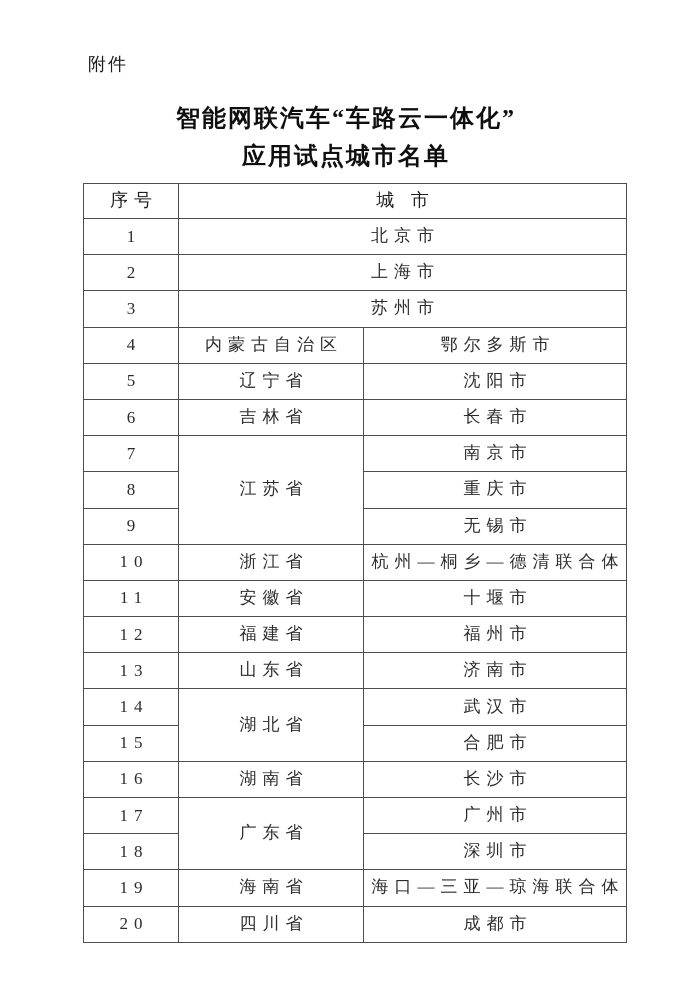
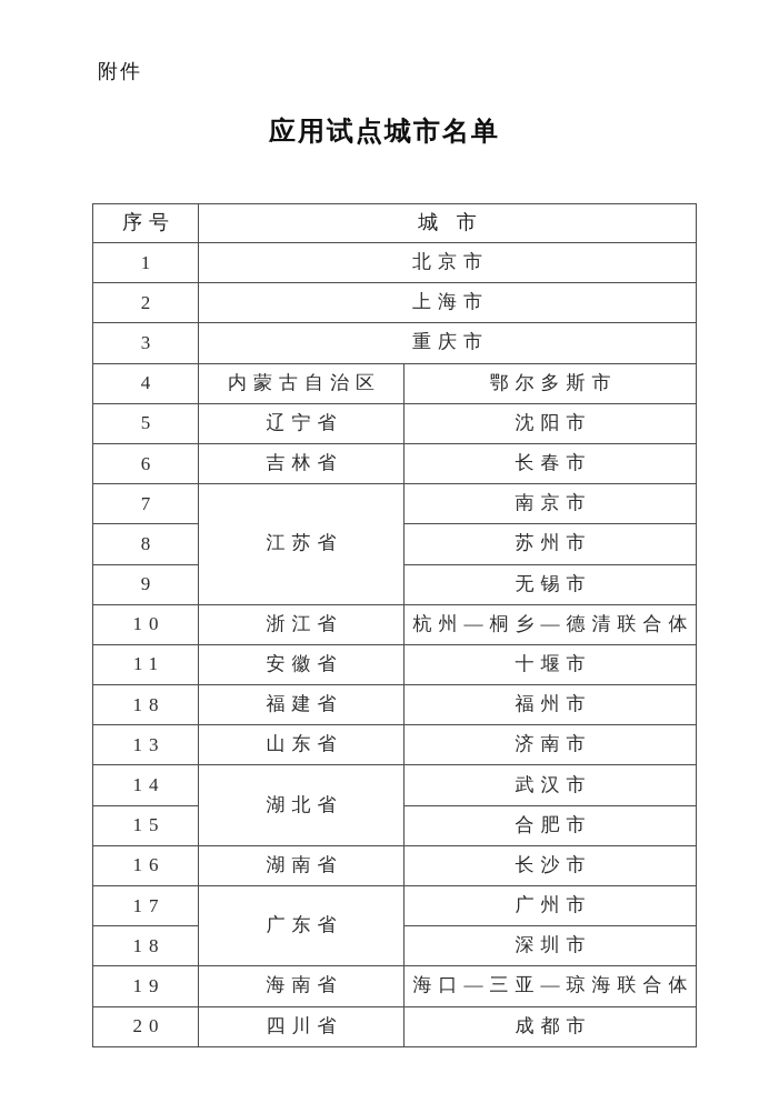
  附件
- 智能网联汽车“车路云一体化”
  应用试点城市名单
  序号	城 市
  1	北京市
  2	上海市
- 3	苏州市
+ 3	重庆市
  4	内蒙古自治区	鄂尔多斯市
  5	辽宁省	沈阳市
  6	吉林省	长春市
  7	江苏省	南京市
- 8	重庆市
+ 8	苏州市
  9	无锡市
  10	浙江省	杭州—桐乡—德清联合体
  11	安徽省	十堰市
- 12	福建省	福州市
+ 18	福建省	福州市
  13	山东省	济南市
  14	湖北省	武汉市
  15	合肥市
  16	湖南省	长沙市
  17	广东省	广州市
  18	深圳市
  19	海南省	海口—三亚—琼海联合体
  20	四川省	成都市
